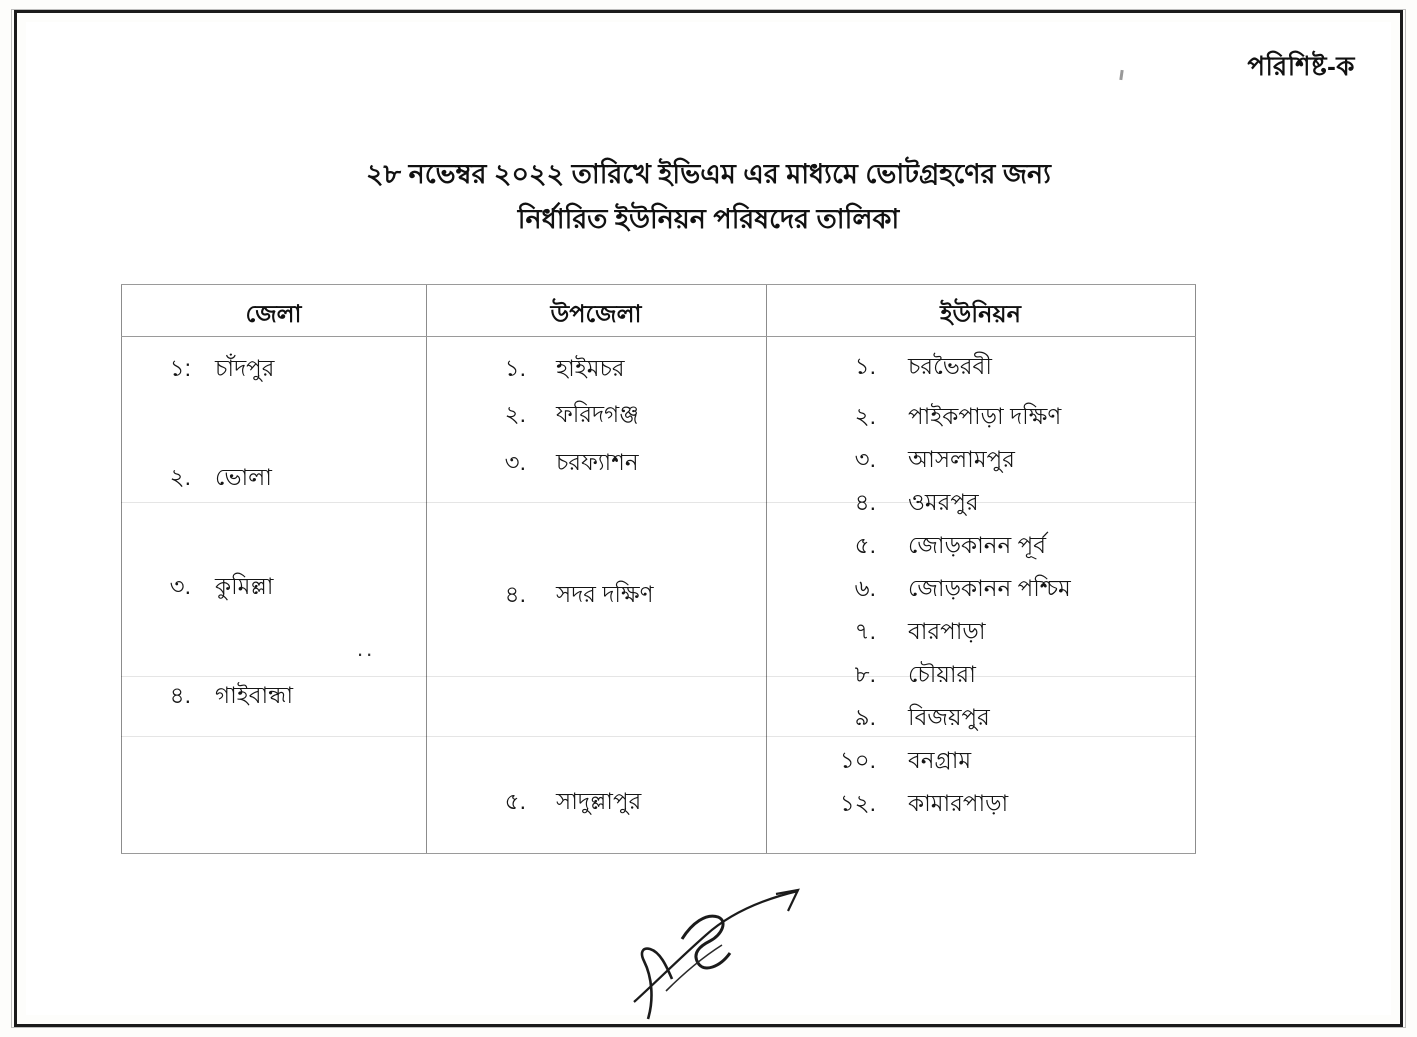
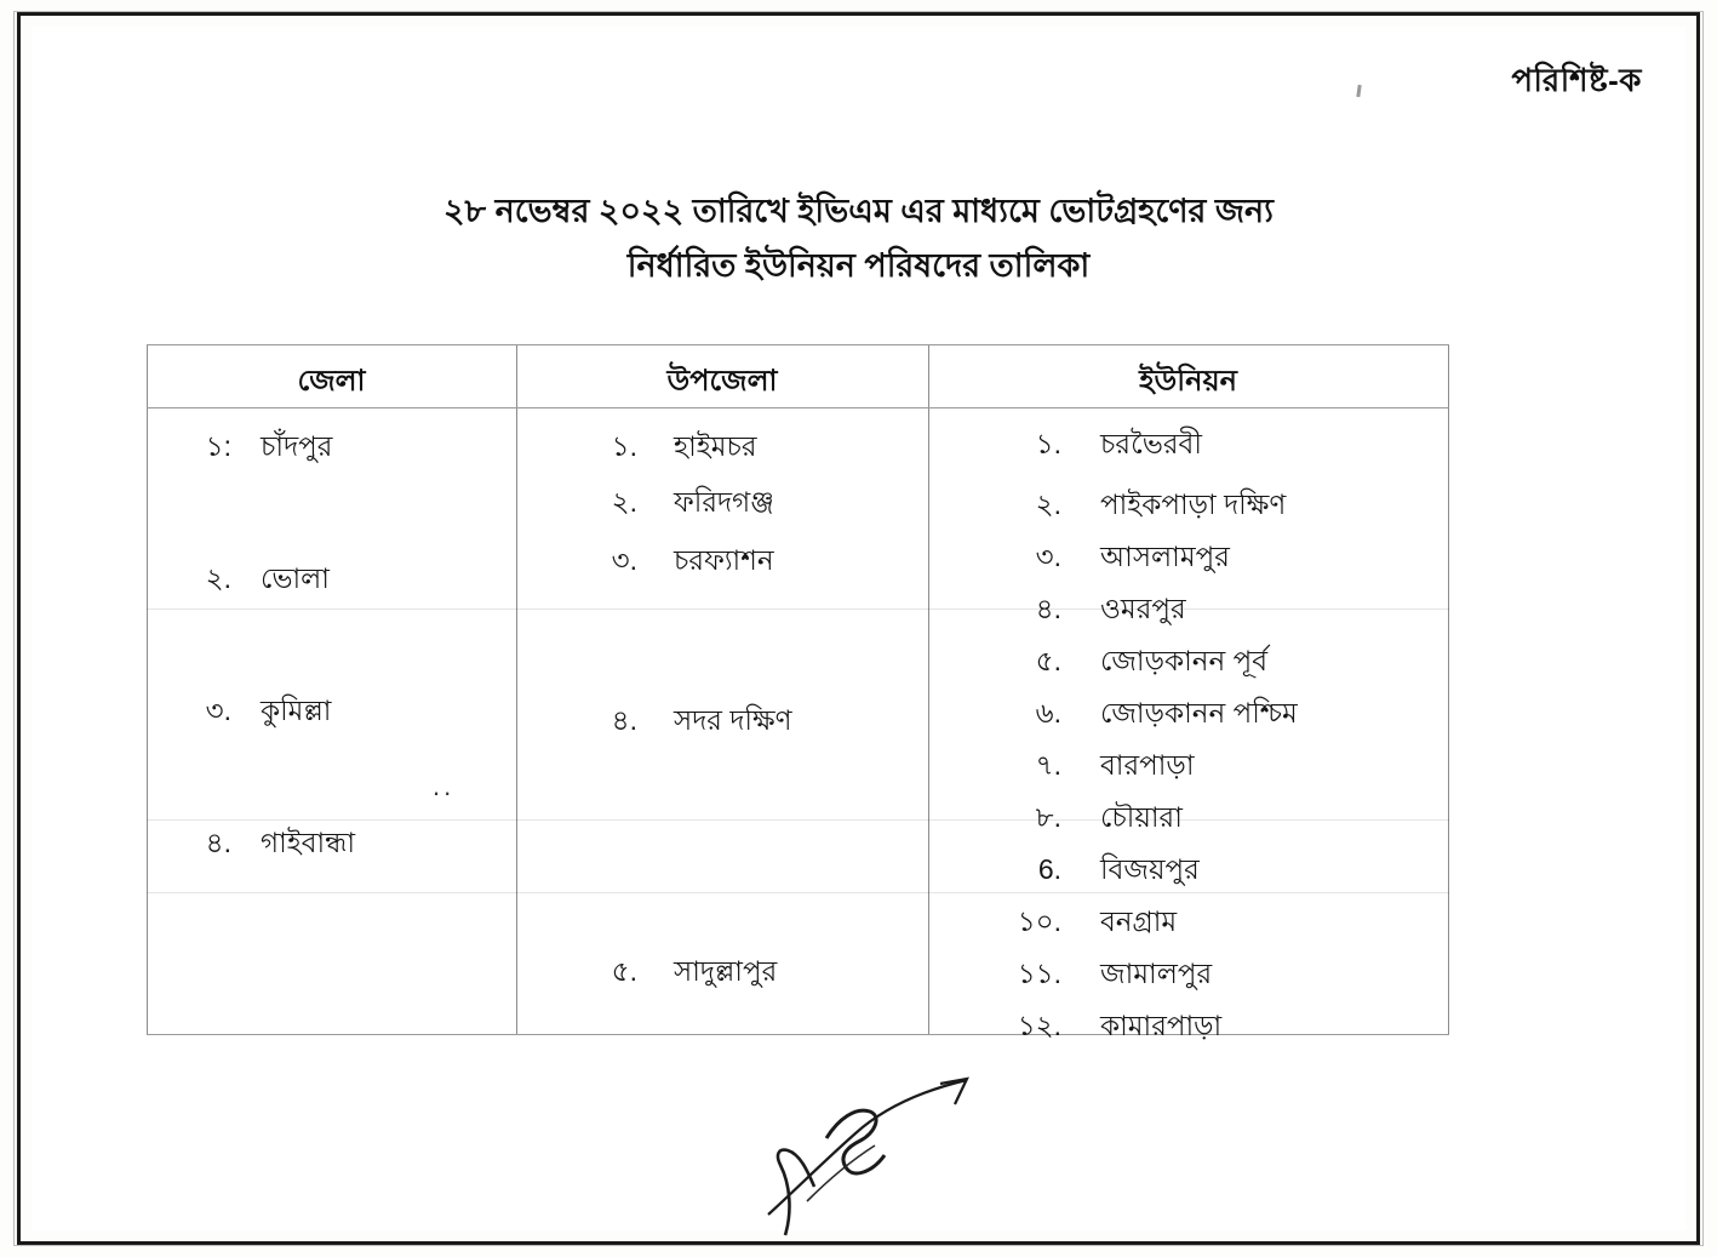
  পরিশিষ্ট-ক
  ২৮ নভেম্বর ২০২২ তারিখে ইভিএম এর মাধ্যমে ভোটগ্রহণের জন্য
  নির্ধারিত ইউনিয়ন পরিষদের তালিকা
  জেলা
  উপজেলা
  ইউনিয়ন
  ১:
  চাঁদপুর
  ২.
  ভোলা
  ৩.
  কুমিল্লা
  ৪.
  গাইবান্ধা
  ১.
  হাইমচর
  ২.
  ফরিদগঞ্জ
  ৩.
  চরফ্যাশন
  ৪.
  সদর দক্ষিণ
  ৫.
  সাদুল্লাপুর
  ১.
  চরভৈরবী
  ২.
  পাইকপাড়া দক্ষিণ
  ৩.
  আসলামপুর
  ৪.
  ওমরপুর
  ৫.
  জোড়কানন পূর্ব
  ৬.
  জোড়কানন পশ্চিম
  ৭.
  বারপাড়া
  ৮.
  চৌয়ারা
- ৯.
+ 6.
  বিজয়পুর
  ১০.
  বনগ্রাম
+ ১১.
+ জামালপুর
  ১২.
  কামারপাড়া
  ..
